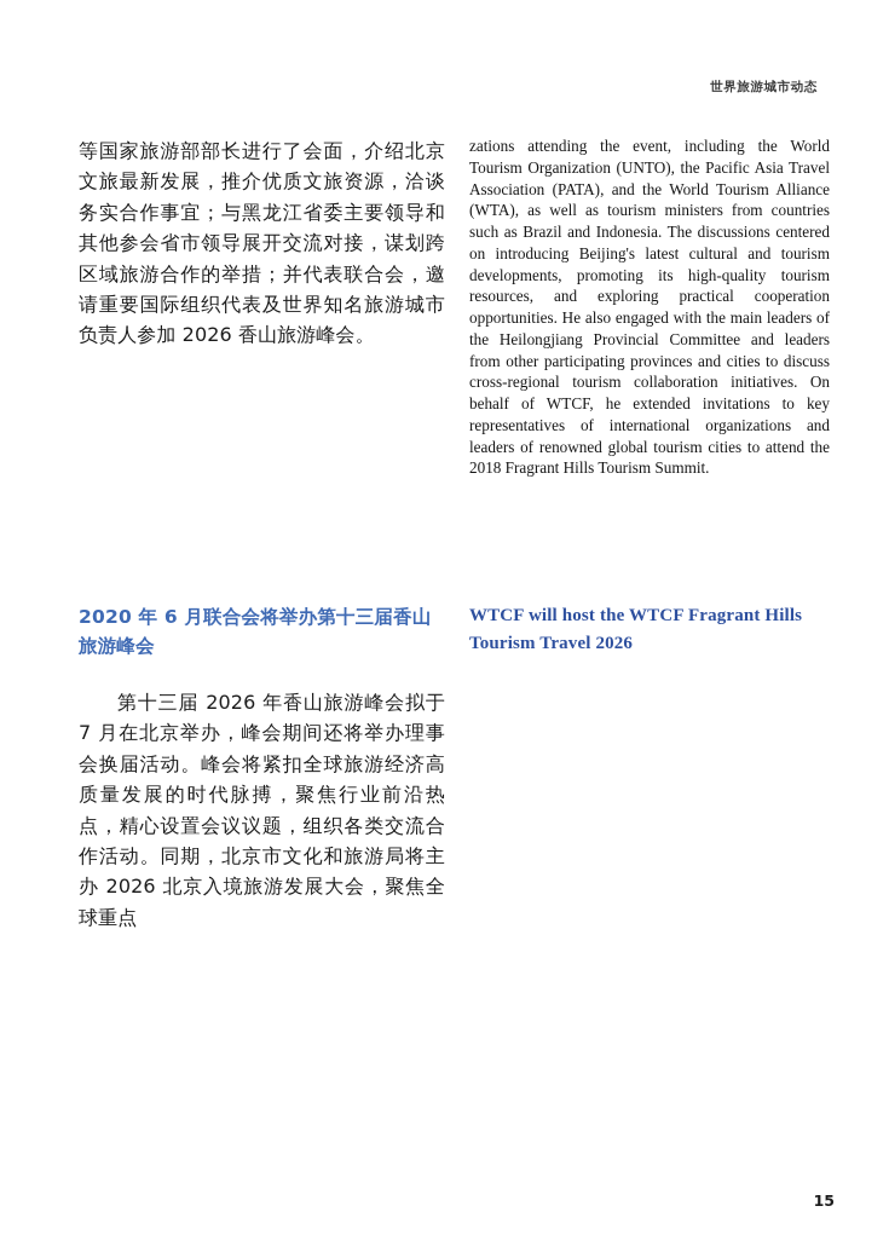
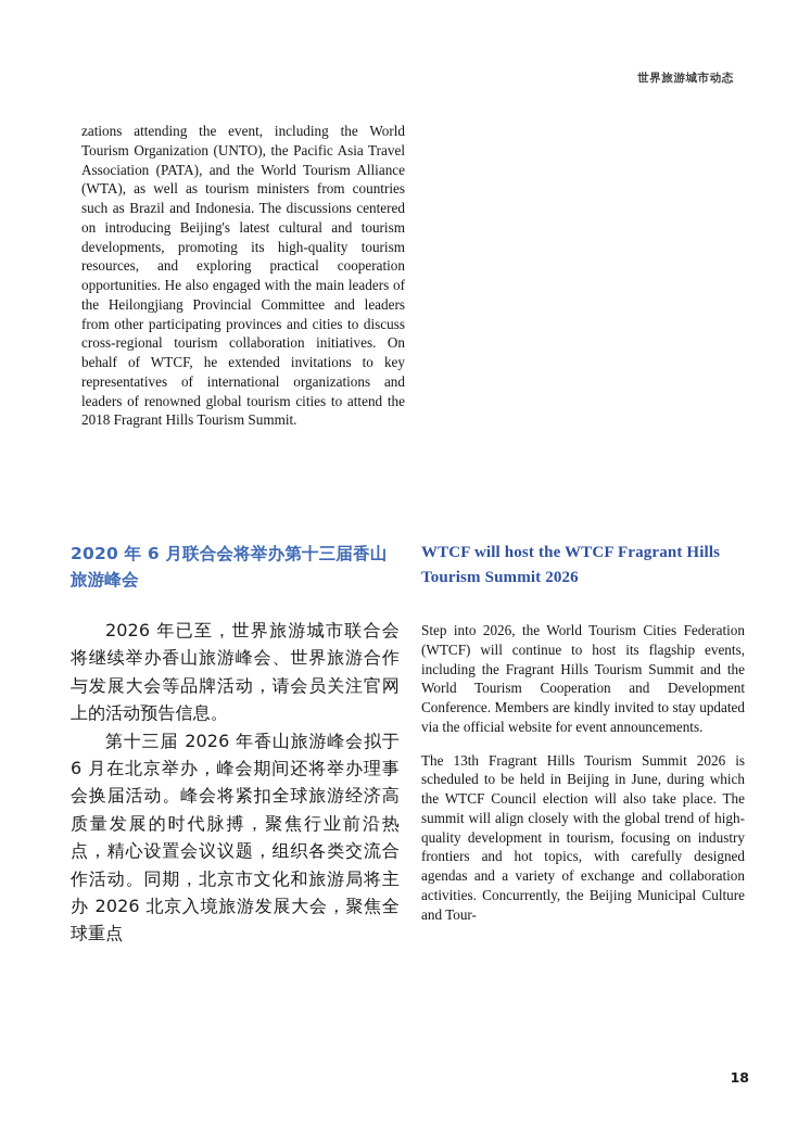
  世界旅游城市动态
- 等国家旅游部部长进行了会面，介绍北京文旅最新发展，推介优质文旅资源，洽谈务实合作事宜；与黑龙江省委主要领导和其他参会省市领导展开交流对接，谋划跨区域旅游合作的举措；并代表联合会，邀请重要国际组织代表及世界知名旅游城市负责人参加 2026 香山旅游峰会。
  zations attending the event, including the World Tourism Organization (UNTO), the Pacific Asia Travel Association (PATA), and the World Tourism Alliance (WTA), as well as tourism ministers from countries such as Brazil and Indonesia. The discussions centered on introducing Beijing's latest cultural and tourism developments, promoting its high-quality tourism resources, and exploring practical cooperation opportunities. He also engaged with the main leaders of the Heilongjiang Provincial Committee and leaders from other participating provinces and cities to discuss cross-regional tourism collaboration initiatives. On behalf of WTCF, he extended invitations to key representatives of international organizations and leaders of renowned global tourism cities to attend the 2018 Fragrant Hills Tourism Summit.
  2020 年 6 月联合会将举办第十三届香山旅游峰会
- WTCF will host the WTCF Fragrant Hills Tourism Travel 2026
+ WTCF will host the WTCF Fragrant Hills Tourism Summit 2026
+ 2026 年已至，世界旅游城市联合会将继续举办香山旅游峰会、世界旅游合作与发展大会等品牌活动，请会员关注官网上的活动预告信息。
- 第十三届 2026 年香山旅游峰会拟于 7 月在北京举办，峰会期间还将举办理事会换届活动。峰会将紧扣全球旅游经济高质量发展的时代脉搏，聚焦行业前沿热点，精心设置会议议题，组织各类交流合作活动。同期，北京市文化和旅游局将主办 2026 北京入境旅游发展大会，聚焦全球重点
+ 第十三届 2026 年香山旅游峰会拟于 6 月在北京举办，峰会期间还将举办理事会换届活动。峰会将紧扣全球旅游经济高质量发展的时代脉搏，聚焦行业前沿热点，精心设置会议议题，组织各类交流合作活动。同期，北京市文化和旅游局将主办 2026 北京入境旅游发展大会，聚焦全球重点
+ Step into 2026, the World Tourism Cities Federation (WTCF) will continue to host its flagship events, including the Fragrant Hills Tourism Summit and the World Tourism Cooperation and Development Conference. Members are kindly invited to stay updated via the official website for event announcements.
+ The 13th Fragrant Hills Tourism Summit 2026 is scheduled to be held in Beijing in June, during which the WTCF Council election will also take place. The summit will align closely with the global trend of high-quality development in tourism, focusing on industry frontiers and hot topics, with carefully designed agendas and a variety of exchange and collaboration activities. Concurrently, the Beijing Municipal Culture and Tour-
- 15
+ 18
